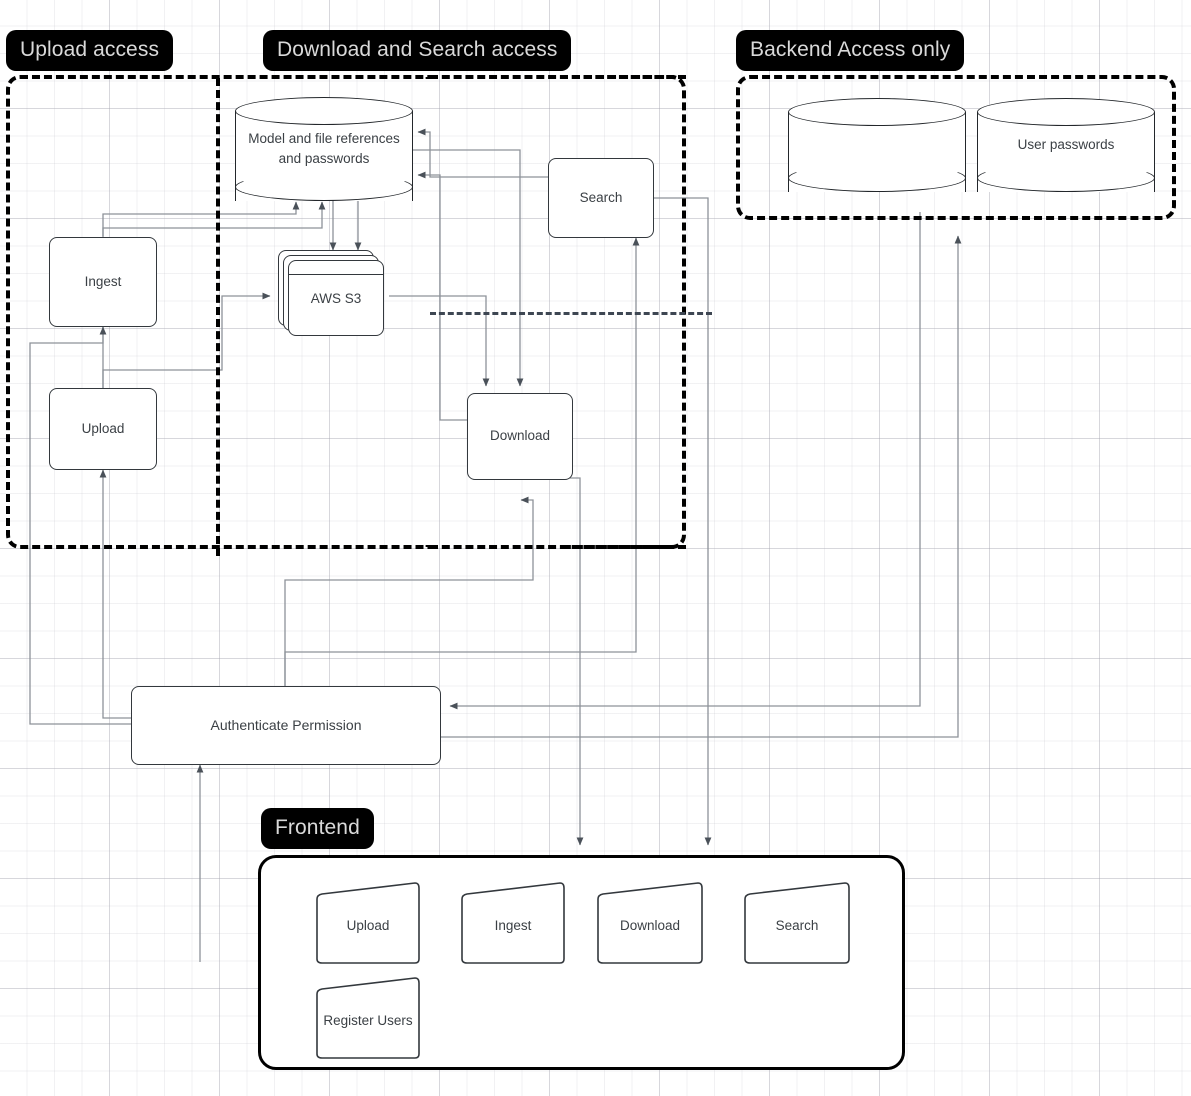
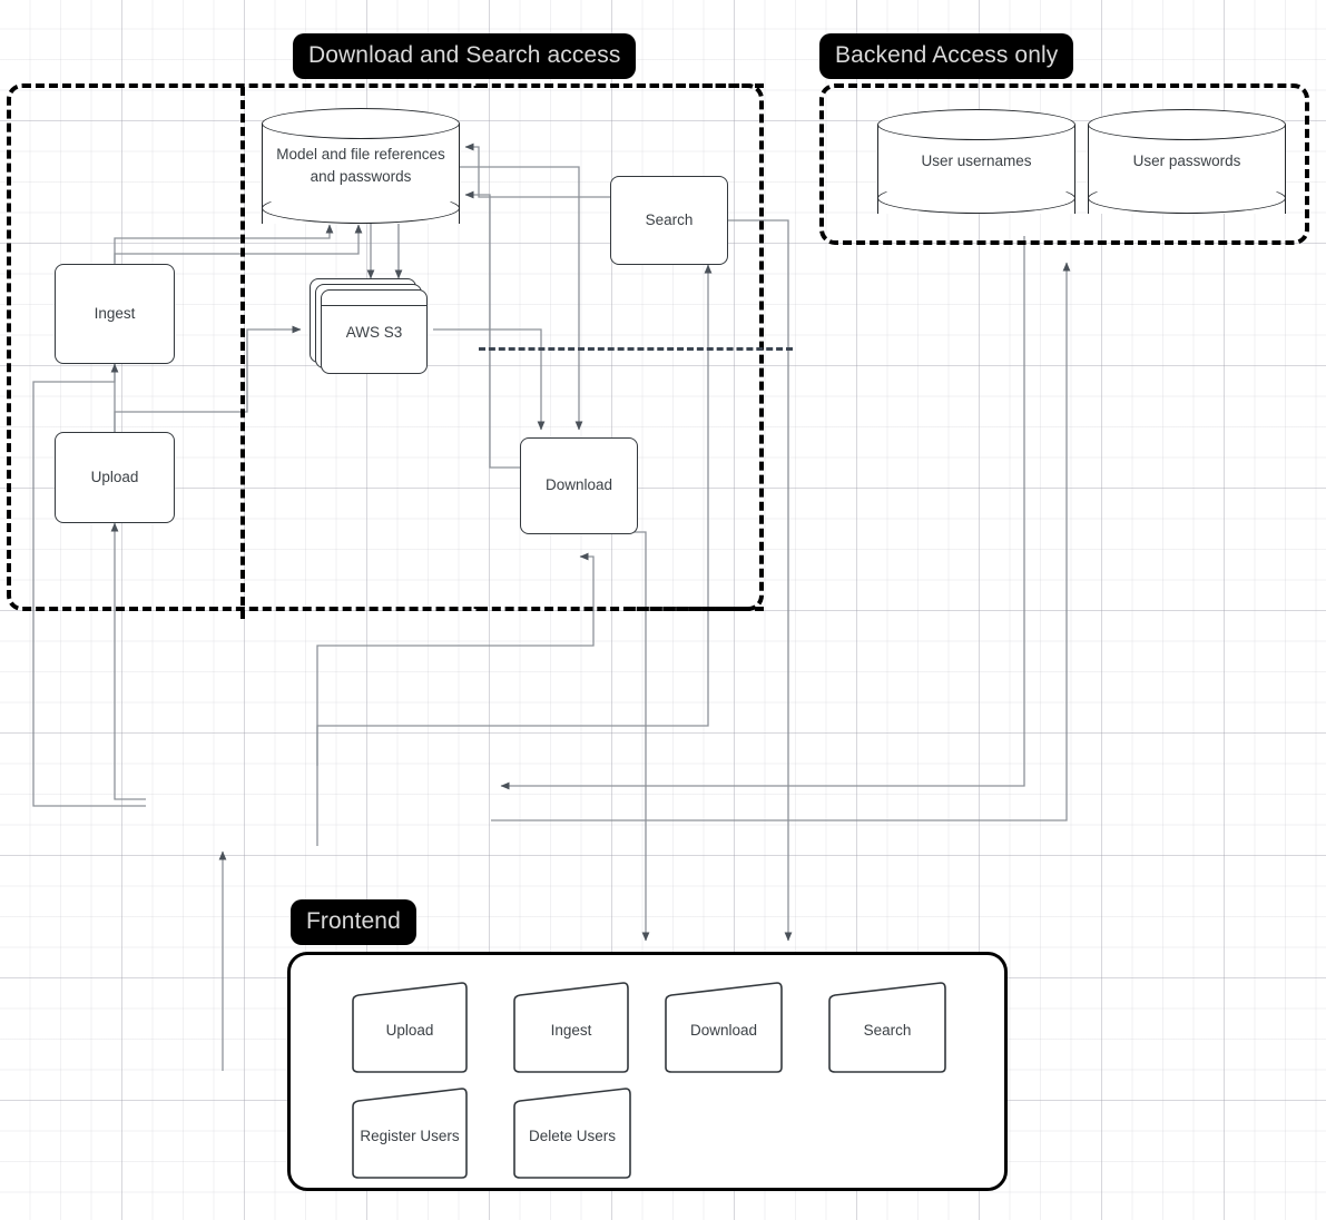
- Upload access
  Download and Search access
  Backend Access only
  Frontend
  Model and file references and passwords
+ User usernames
  User passwords
  Ingest
  Upload
  AWS S3
  Search
  Download
- Authenticate Permission
  Upload
  Ingest
  Download
  Search
  Register Users
+ Delete Users
